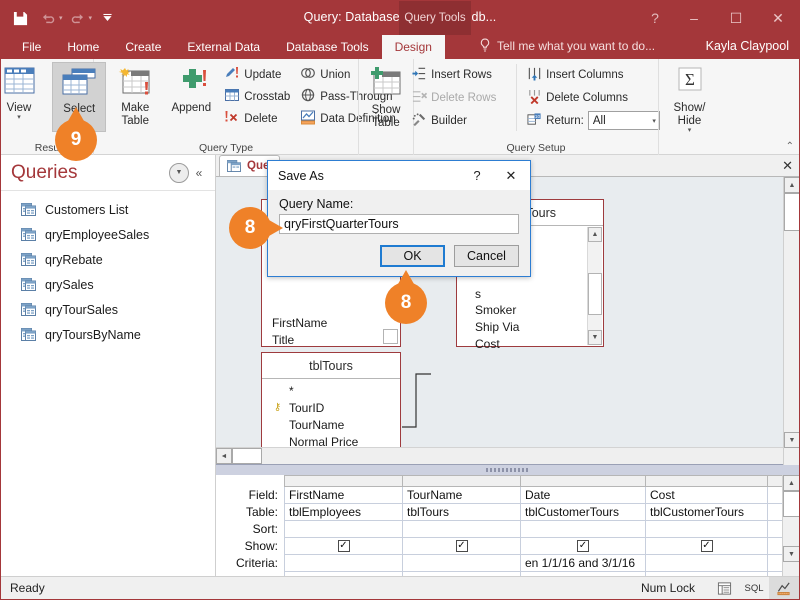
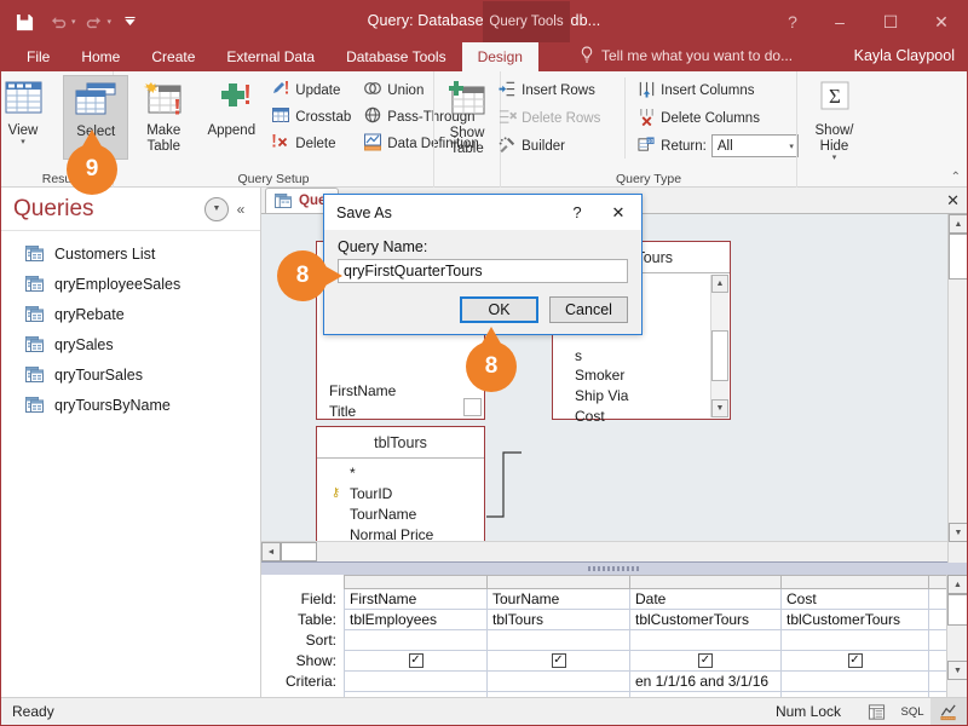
  Query Tools
  ?
  –
  ☐
  ✕
  File
  Home
  Create
  External Data
  Database Tools
  Design
  Tell me what you want to do...
  Kayla Claypool
  View
  Res
  Select
  Make Table
  Append
  Update
  Crosstab
  Delete
  Union
  Pass-Through
  Data Definition
- Query Type
+ Query Setup
  Show Table
  Insert Rows
  Delete Rows
  Builder
  Insert Columns
  Delete Columns
  Return:
  All
- Query Setup
+ Query Type
  Σ
  Show/ Hide
  ⌃
  Queries
  «
  Customers List
  qryEmployeeSales
  qryRebate
  qrySales
  qryTourSales
  qryToursByName
  ✕
  FirstName
  Title
  tblTours
  *
  ⚷
  TourID
  TourName
  Normal Price
  s
  Smoker
  Ship Via
  Cost
  Field:
  Table:
  Sort:
  Show:
  Criteria:
  FirstName	TourName	Date	Cost
  tblEmployees	tblTours	tblCustomerTours	tblCustomerTours
  ✓	✓	✓	✓
  		en 1/1/16 and 3/1/16
  Save As
  ?
  ✕
  Query Name:
  qryFirstQuarterTours
  OK
  Cancel
  9
  8
  8
  Ready
  Num Lock
  SQL
